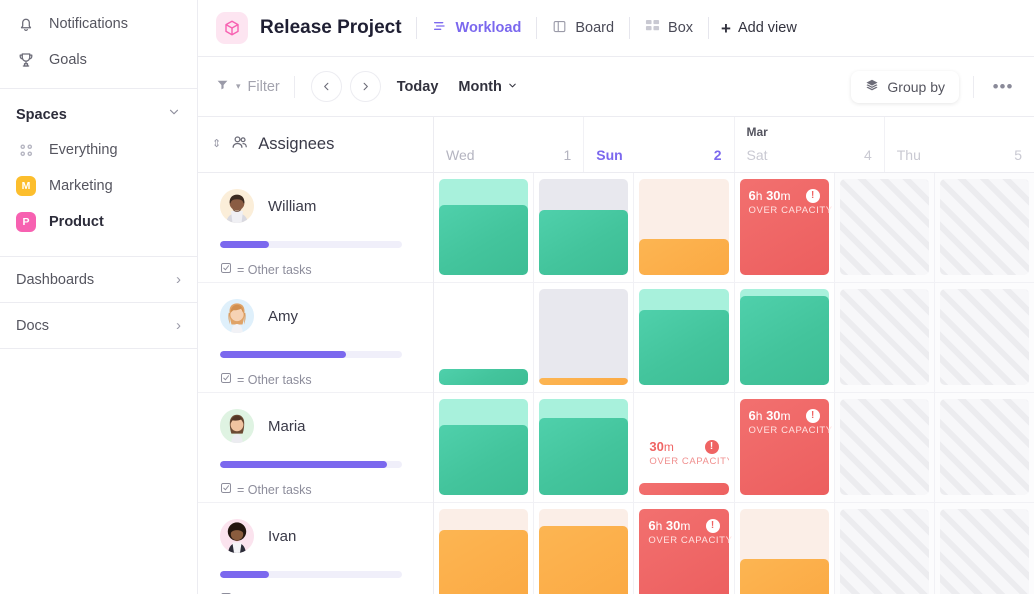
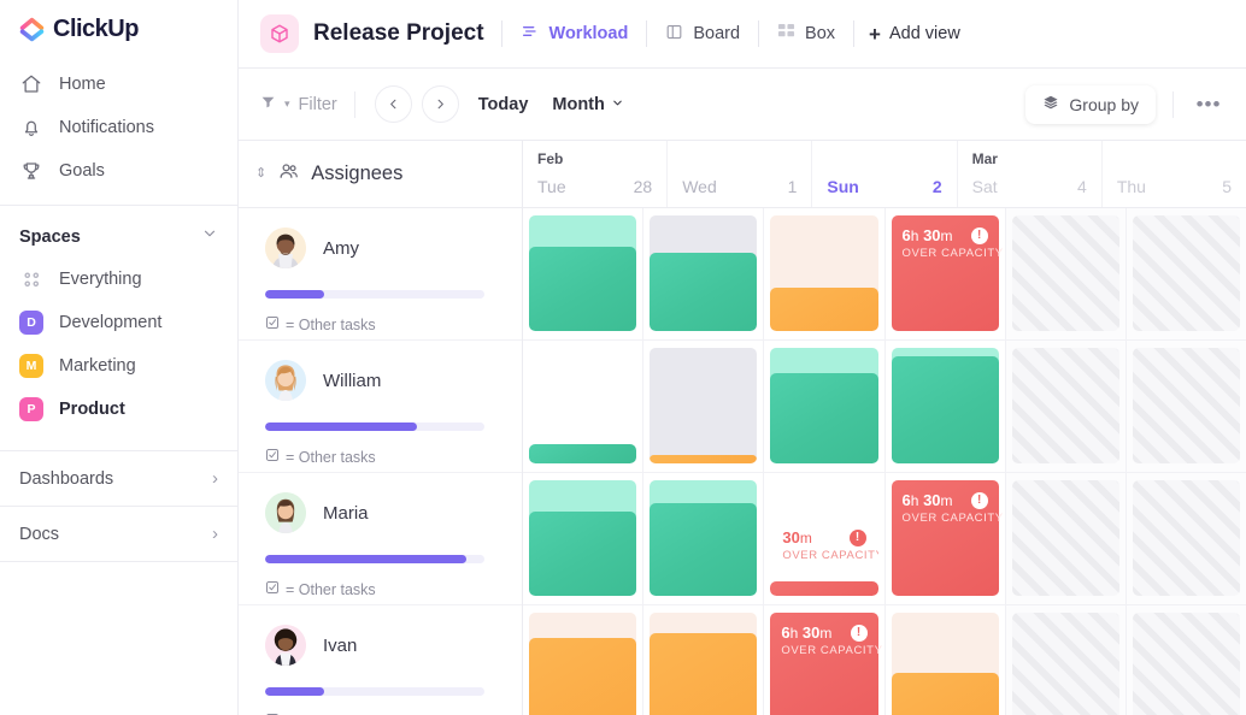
+ ClickUp
+ Home
  Notifications
  Goals
  Spaces
  Everything
+ D
+ Development
  M
  Marketing
  P
  Product
  Dashboards
  ›
  Docs
  ›
  Release Project
  Workload
  Board
  Box
  +
  Add view
  ▾
  Filter
  Today
  Month
  Group by
  •••
  ⇕
  Assignees
- William
+ Amy
  = Other tasks
- Amy
+ William
  = Other tasks
  Maria
  = Other tasks
  Ivan
+ Feb
+ Tue
+ 28
  Wed
  1
  Sun
  2
  Mar
  Sat
  4
  Thu
  5
  30m
  !
  OVER CAPACIT
  6h 30m
  !
  OVER CAPACITY
  6h 30m
  !
  OVER CAPACITY
  6h 30m
  !
  OVER CAPACITY
